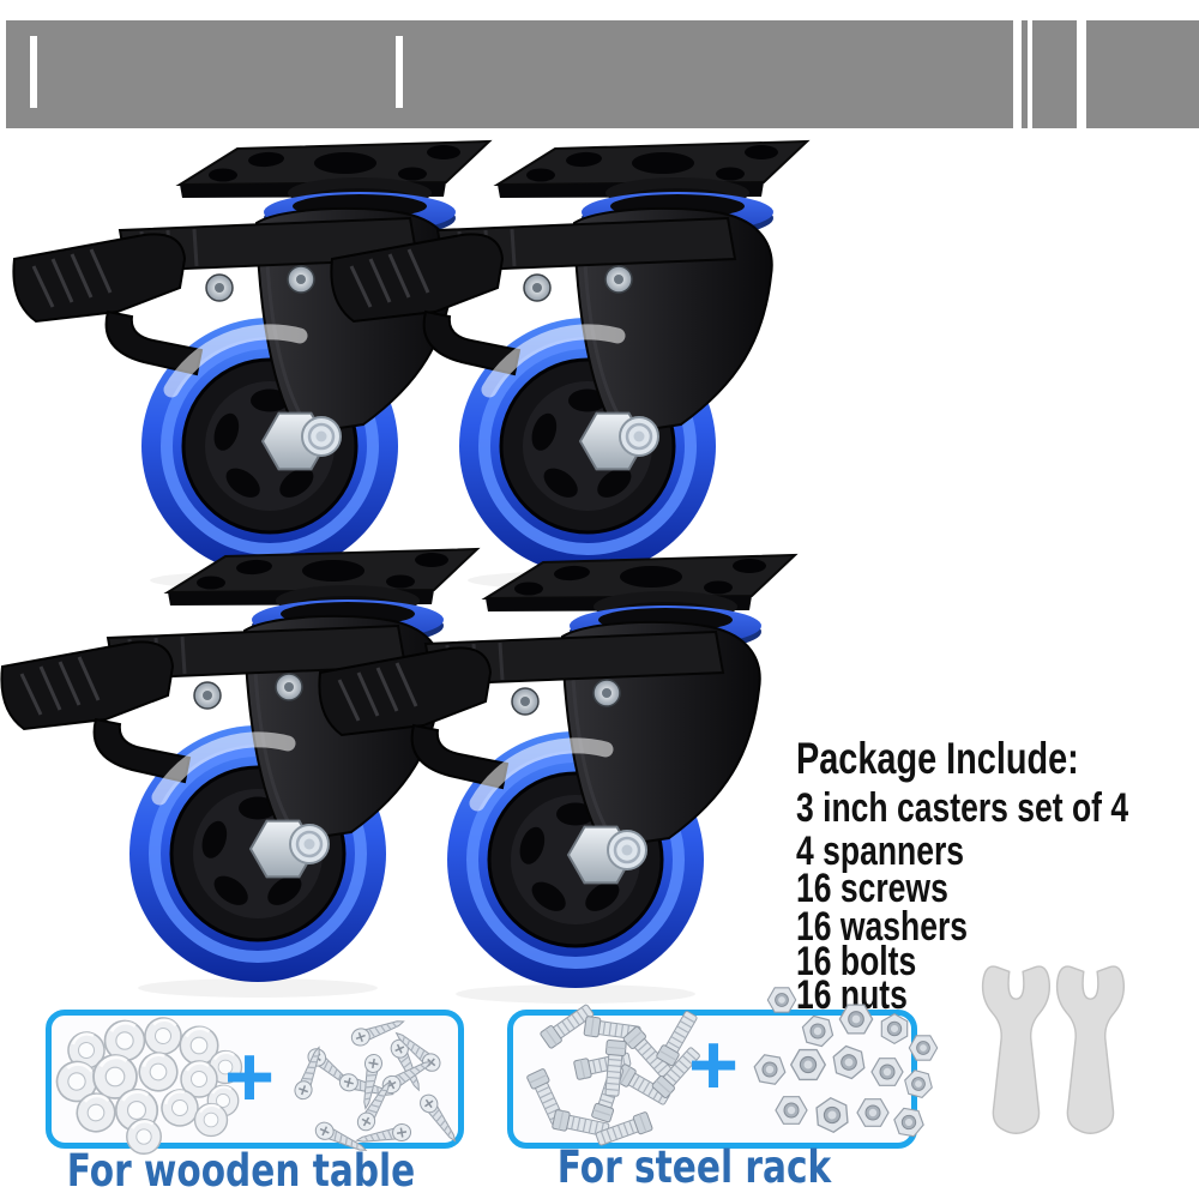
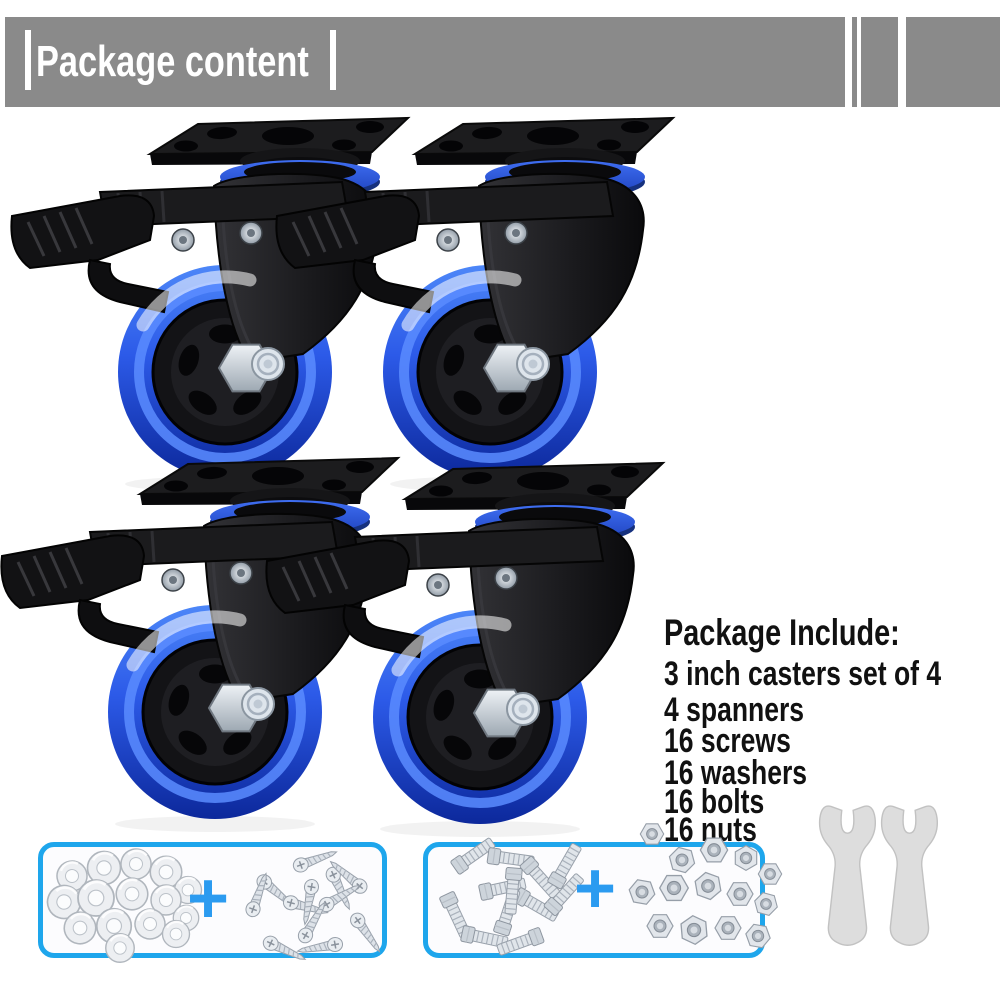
+ Package content
  Package Include:
  3 inch casters set of 4
  4 spanners
  16 screws
  16 washers
  16 bolts
  16 nuts
  +
  +
- For wooden table
- For steel rack
